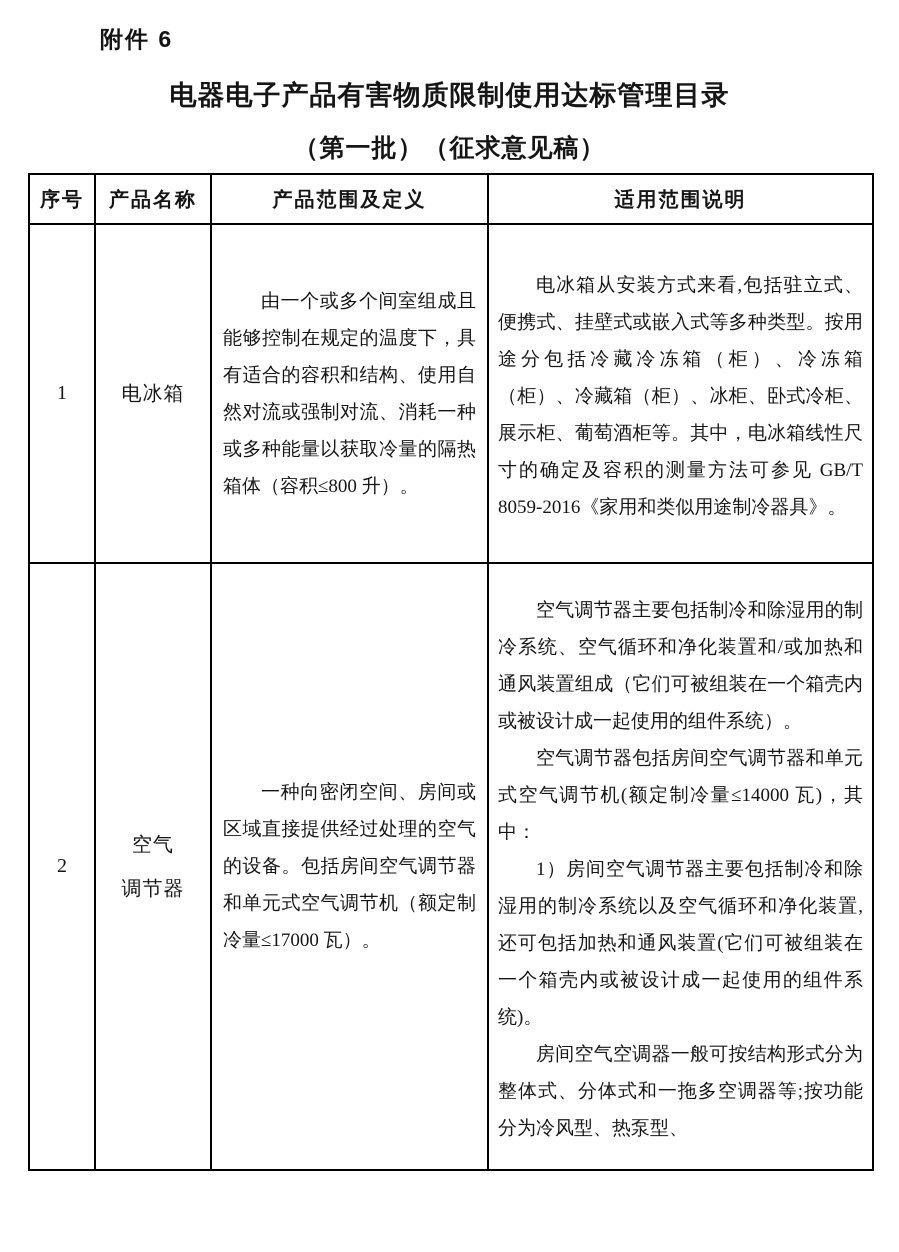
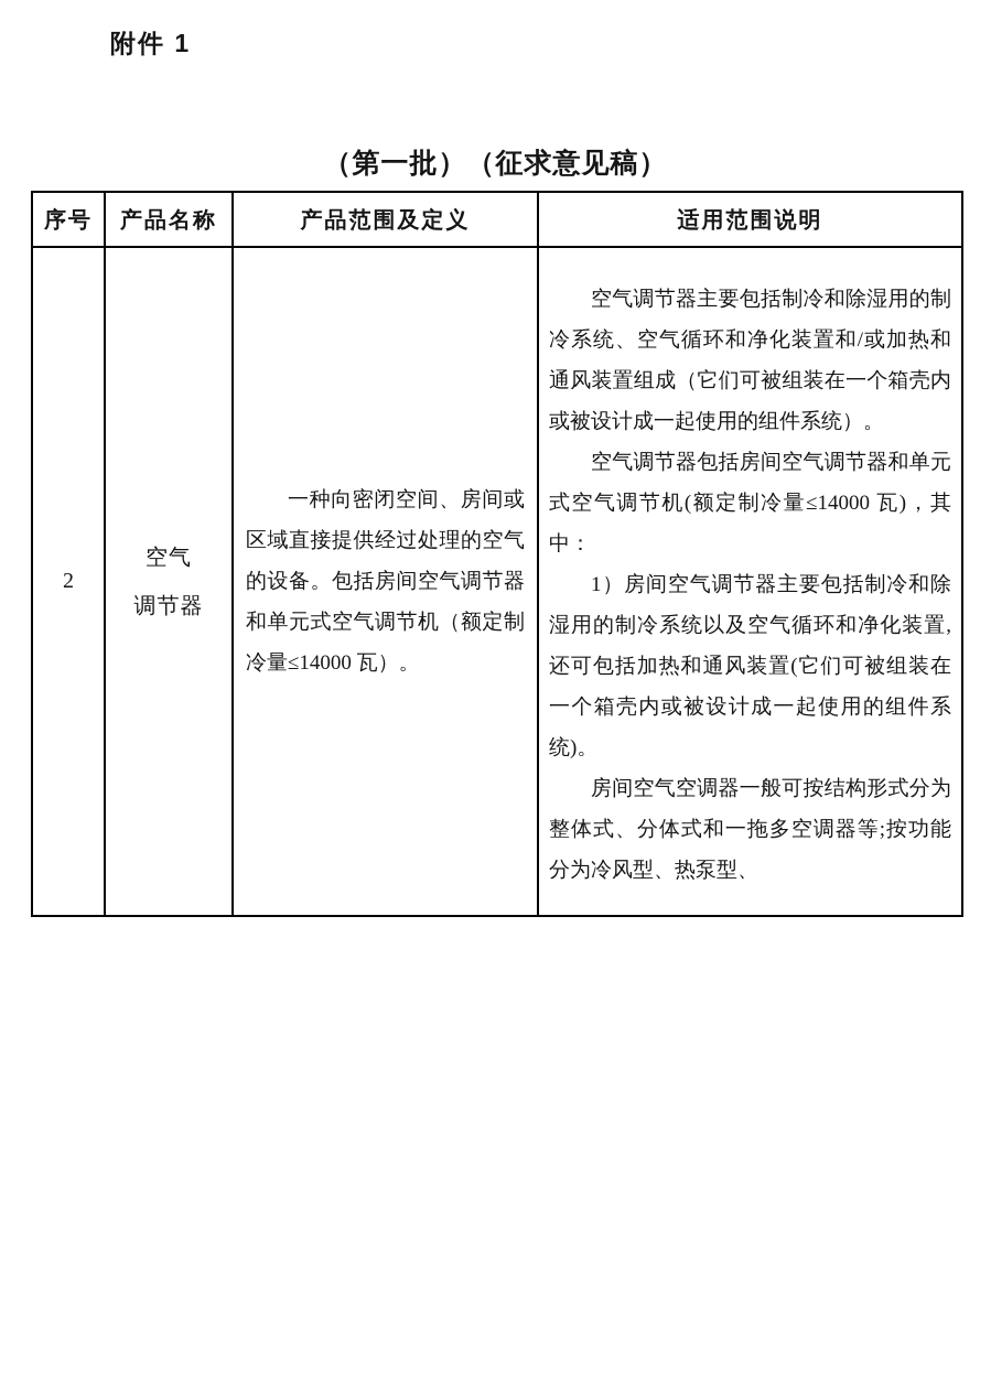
- 附件 6
+ 附件 1
- 电器电子产品有害物质限制使用达标管理目录
  （第一批）（征求意见稿）
  序号	产品名称	产品范围及定义	适用范围说明
- 1	电冰箱	由一个或多个间室组成且能够控制在规定的温度下，具有适合的容积和结构、使用自然对流或强制对流、消耗一种或多种能量以获取冷量的隔热箱体（容积≤800 升）。	电冰箱从安装方式来看,包括驻立式、便携式、挂壁式或嵌入式等多种类型。按用途分包括冷藏冷冻箱（柜）、冷冻箱（柜）、冷藏箱（柜）、冰柜、卧式冷柜、展示柜、葡萄酒柜等。其中，电冰箱线性尺寸的确定及容积的测量方法可参见 GB/T 8059-2016《家用和类似用途制冷器具》。
- 2	空气 调节器	一种向密闭空间、房间或区域直接提供经过处理的空气的设备。包括房间空气调节器和单元式空气调节机（额定制冷量≤17000 瓦）。	空气调节器主要包括制冷和除湿用的制冷系统、空气循环和净化装置和/或加热和通风装置组成（它们可被组装在一个箱壳内或被设计成一起使用的组件系统）。 空气调节器包括房间空气调节器和单元式空气调节机(额定制冷量≤14000 瓦)，其中： 1）房间空气调节器主要包括制冷和除湿用的制冷系统以及空气循环和净化装置,还可包括加热和通风装置(它们可被组装在一个箱壳内或被设计成一起使用的组件系统)。 房间空气空调器一般可按结构形式分为整体式、分体式和一拖多空调器等;按功能分为冷风型、热泵型、
+ 2	空气 调节器	一种向密闭空间、房间或区域直接提供经过处理的空气的设备。包括房间空气调节器和单元式空气调节机（额定制冷量≤14000 瓦）。	空气调节器主要包括制冷和除湿用的制冷系统、空气循环和净化装置和/或加热和通风装置组成（它们可被组装在一个箱壳内或被设计成一起使用的组件系统）。 空气调节器包括房间空气调节器和单元式空气调节机(额定制冷量≤14000 瓦)，其中： 1）房间空气调节器主要包括制冷和除湿用的制冷系统以及空气循环和净化装置,还可包括加热和通风装置(它们可被组装在一个箱壳内或被设计成一起使用的组件系统)。 房间空气空调器一般可按结构形式分为整体式、分体式和一拖多空调器等;按功能分为冷风型、热泵型、
